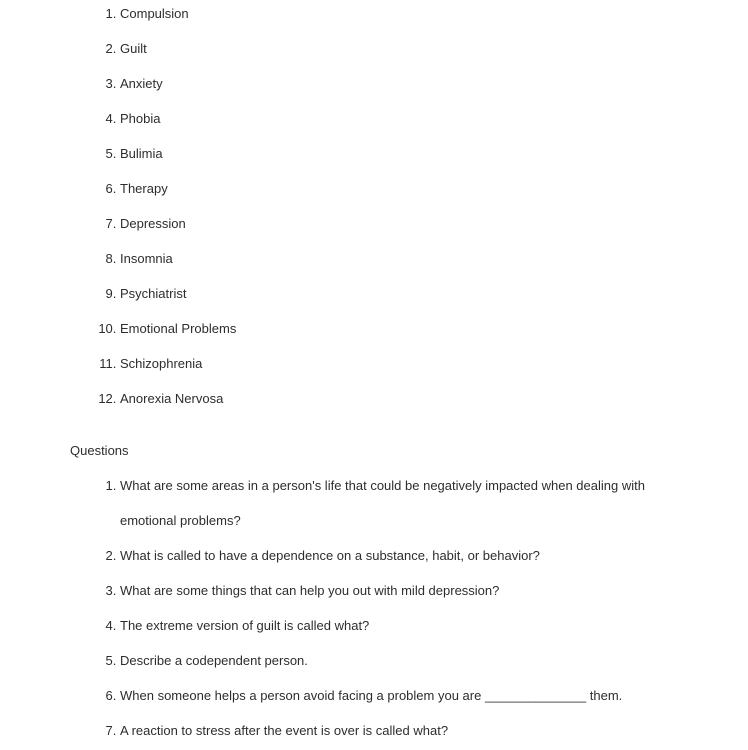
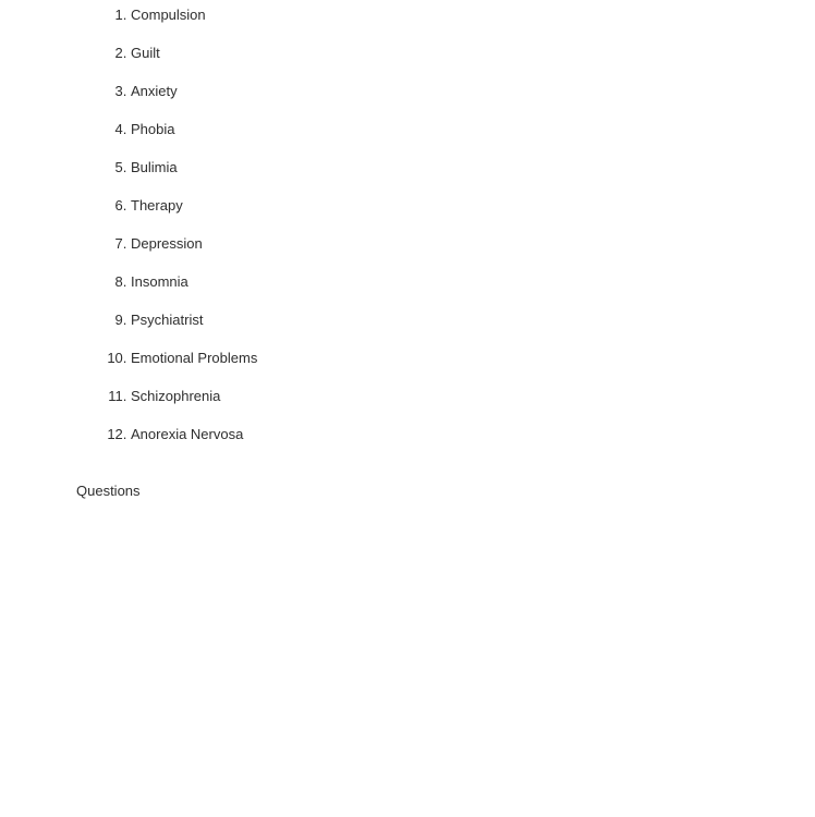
  Compulsion
  Guilt
  Anxiety
  Phobia
  Bulimia
  Therapy
  Depression
  Insomnia
  Psychiatrist
  Emotional Problems
  Schizophrenia
  Anorexia Nervosa
  Questions
- What are some areas in a person's life that could be negatively impacted when dealing with emotional problems?
- What is called to have a dependence on a substance, habit, or behavior?
- What are some things that can help you out with mild depression?
- The extreme version of guilt is called what?
- Describe a codependent person.
- When someone helps a person avoid facing a problem you are ______________ them.
- A reaction to stress after the event is over is called what?
